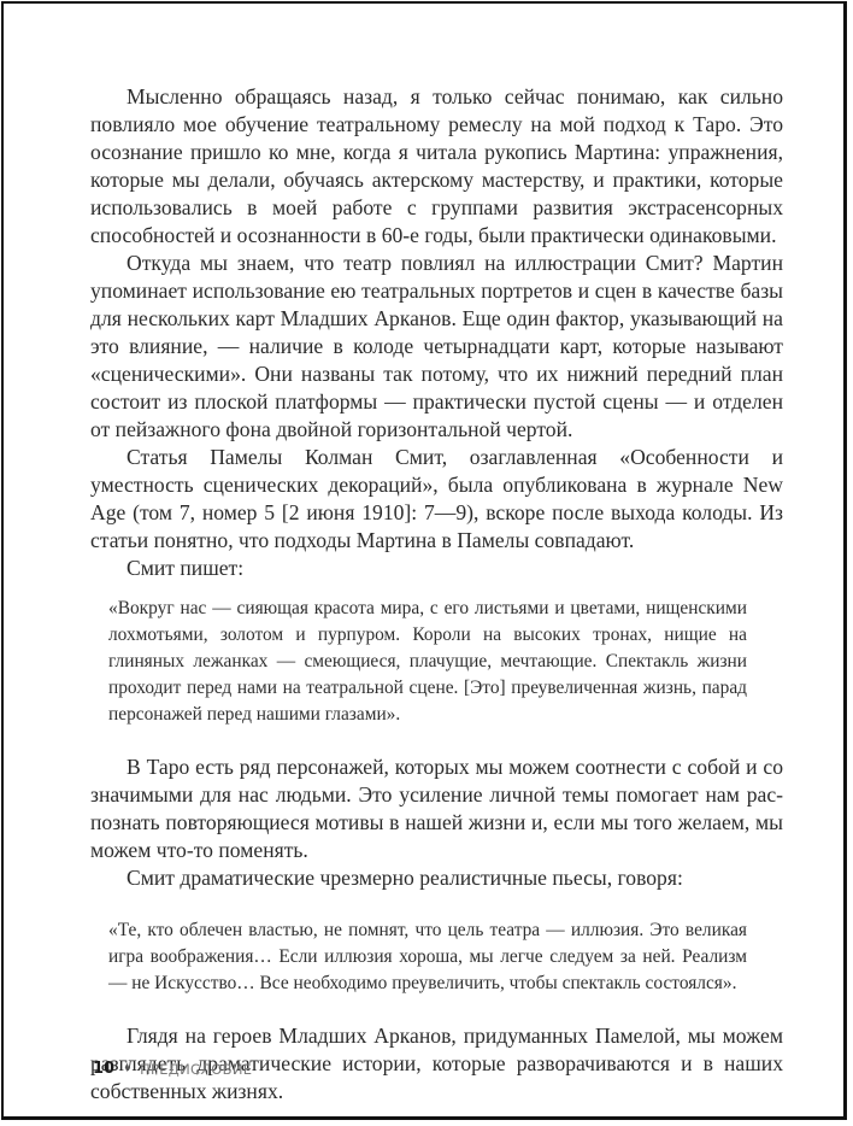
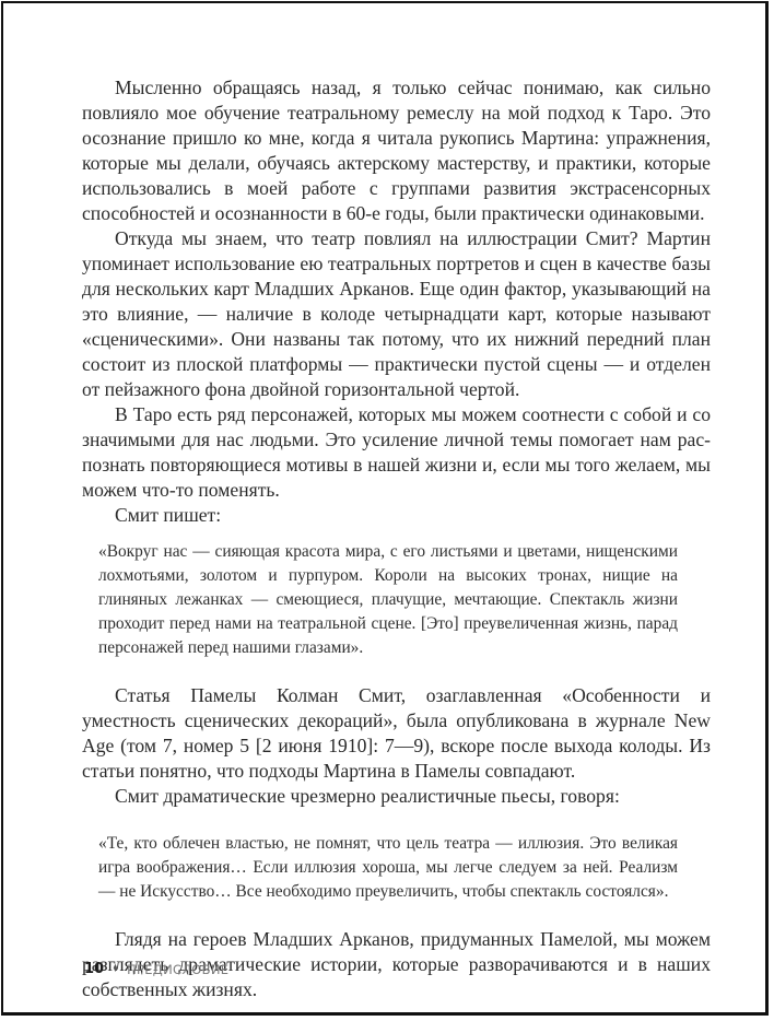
  Мысленно обращаясь назад, я только сейчас понимаю, как сильно повлия­ло мое обучение театральному ремеслу на мой подход к Таро. Это осознание пришло ко мне, когда я читала рукопись Мартина: упражнения, которые мы делали, обучаясь актерскому мастерству, и практики, которые использовались в моей работе с группами развития экстрасенсорных способностей и осознан­ности в 60-е годы, были практически одинаковыми.
  Откуда мы знаем, что театр повлиял на иллюстрации Смит? Мартин упоминает использование ею театральных портретов и сцен в качестве базы для нескольких карт Младших Арканов. Еще один фактор, указывающий на это влияние, — наличие в колоде четырнадцати карт, которые называют «сценическими». Они названы так потому, что их нижний передний план состоит из плоской платформы — практически пустой сцены — и отделен от пейзажного фона двойной горизонтальной чертой.
- Статья Памелы Колман Смит, озаглавленная «Особенности и уместность сценических декораций», была опубликована в журнале New Age (том 7, номер 5 [2 июня 1910]: 7—9), вскоре после выхода колоды. Из статьи по­нятно, что подходы Мартина в Памелы совпадают.
+ В Таро есть ряд персонажей, которых мы можем соотнести с собой и со значимыми для нас людьми. Это усиление личной темы помогает нам рас­познать повторяющиеся мотивы в нашей жизни и, если мы того желаем, мы можем что-то поменять.
  Смит пишет:
  «Вокруг нас — сияющая красота мира, с его листьями и цветами, нищенскими лохмотьями, золотом и пурпуром. Короли на высоких тронах, нищие на глиняных лежанках — смеющиеся, плачущие, мечтающие. Спектакль жизни проходит перед нами на театральной сцене. [Это] преувеличенная жизнь, парад персонажей перед нашими глазами».
- В Таро есть ряд персонажей, которых мы можем соотнести с собой и со значимыми для нас людьми. Это усиление личной темы помогает нам рас­познать повторяющиеся мотивы в нашей жизни и, если мы того желаем, мы можем что-то поменять.
+ Статья Памелы Колман Смит, озаглавленная «Особенности и уместность сценических декораций», была опубликована в журнале New Age (том 7, номер 5 [2 июня 1910]: 7—9), вскоре после выхода колоды. Из статьи по­нятно, что подходы Мартина в Памелы совпадают.
  Смит драматические чрезмерно реалистичные пьесы, говоря:
  «Те, кто облечен властью, не помнят, что цель театра — иллюзия. Это великая игра воображения… Если иллюзия хороша, мы легче следуем за ней. Реализм — не Искусство… Все необходимо преувеличить, чтобы спектакль состоялся».
  Глядя на героев Младших Арканов, придуманных Памелой, мы можем разглядеть драматические истории, которые разворачиваются и в наших собственных жизнях.
  10
  ♦
  ПРЕДИСЛОВИЕ
